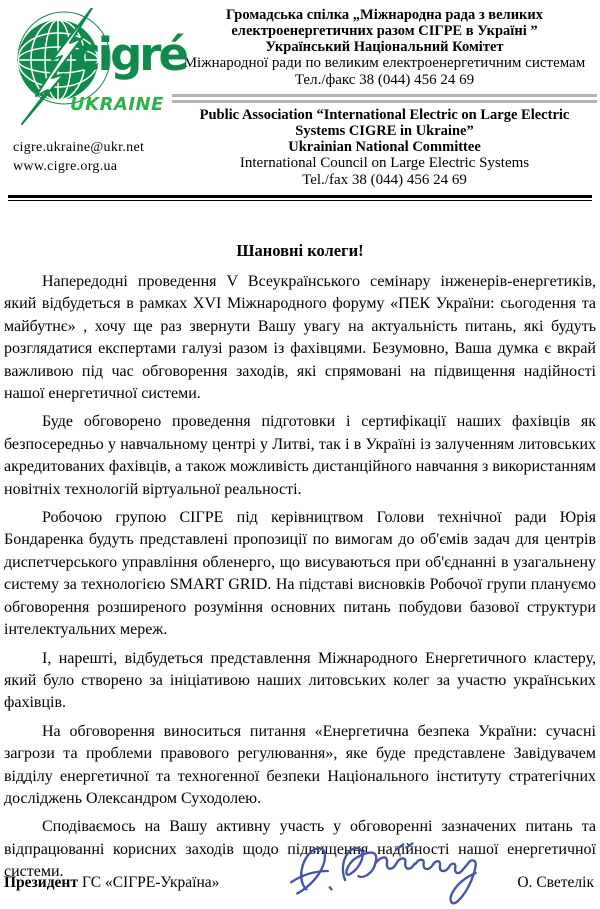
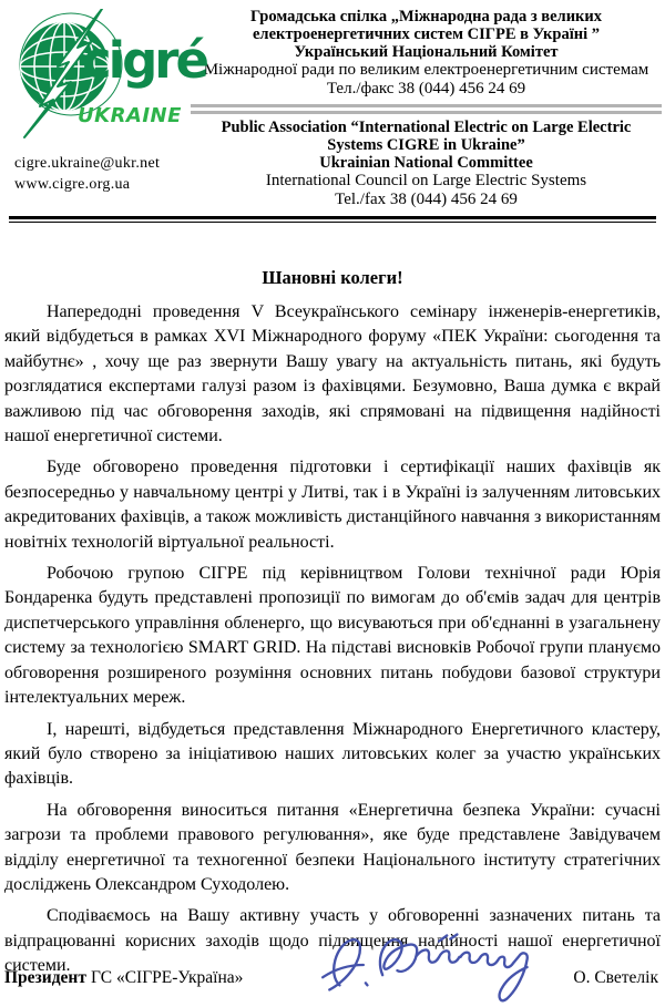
  cigré
  UKRAINE
  cigre.ukraine@ukr.net
  www.cigre.org.ua
  Громадська спілка „Міжнародна рада з великих
- електроенергетичних разом СІГРЕ в Україні ”
+ електроенергетичних систем СІГРЕ в Україні ”
  Український Національний Комітет
  Міжнародної ради по великим електроенергетичним системам
  Тел./факс 38 (044) 456 24 69
  Public Association “International Electric on Large Electric
  Systems CIGRE in Ukraine”
  Ukrainian National Committee
  International Council on Large Electric Systems
  Tel./fax 38 (044) 456 24 69
  Шановні колеги!
  Напередодні проведення V Всеукраїнського семінару інженерів-енергетиків, який відбудеться в рамках XVI Міжнародного форуму «ПЕК України: сьогодення та майбутнє» , хочу ще раз звернути Вашу увагу на актуальність питань, які будуть розглядатися експертами галузі разом із фахівцями. Безумовно, Ваша думка є вкрай важливою під час обговорення заходів, які спрямовані на підвищення надійності нашої енергетичної системи.
  Буде обговорено проведення підготовки і сертифікації наших фахівців як безпосередньо у навчальному центрі у Литві, так і в Україні із залученням литовських акредитованих фахівців, а також можливість дистанційного навчання з використанням новітніх технологій віртуальної реальності.
  Робочою групою СІГРЕ під керівництвом Голови технічної ради Юрія Бондаренка будуть представлені пропозиції по вимогам до об'ємів задач для центрів диспетчерського управління обленерго, що висуваються при об'єднанні в узагальнену систему за технологією SMART GRID. На підставі висновків Робочої групи плануємо обговорення розширеного розуміння основних питань побудови базової структури інтелектуальних мереж.
  І, нарешті, відбудеться представлення Міжнародного Енергетичного кластеру, який було створено за ініціативою наших литовських колег за участю українських фахівців.
  На обговорення виноситься питання «Енергетична безпека України: сучасні загрози та проблеми правового регулювання», яке буде представлене Завідувачем відділу енергетичної та техногенної безпеки Національного інституту стратегічних досліджень Олександром Суходолею.
  Сподіваємось на Вашу активну участь у обговоренні зазначених питань та відпрацюванні корисних заходів щодо підвщеня наійності нашої енергетичної системи.
  Президент ГС «СІГРЕ-Україна»
  О. Светелік
